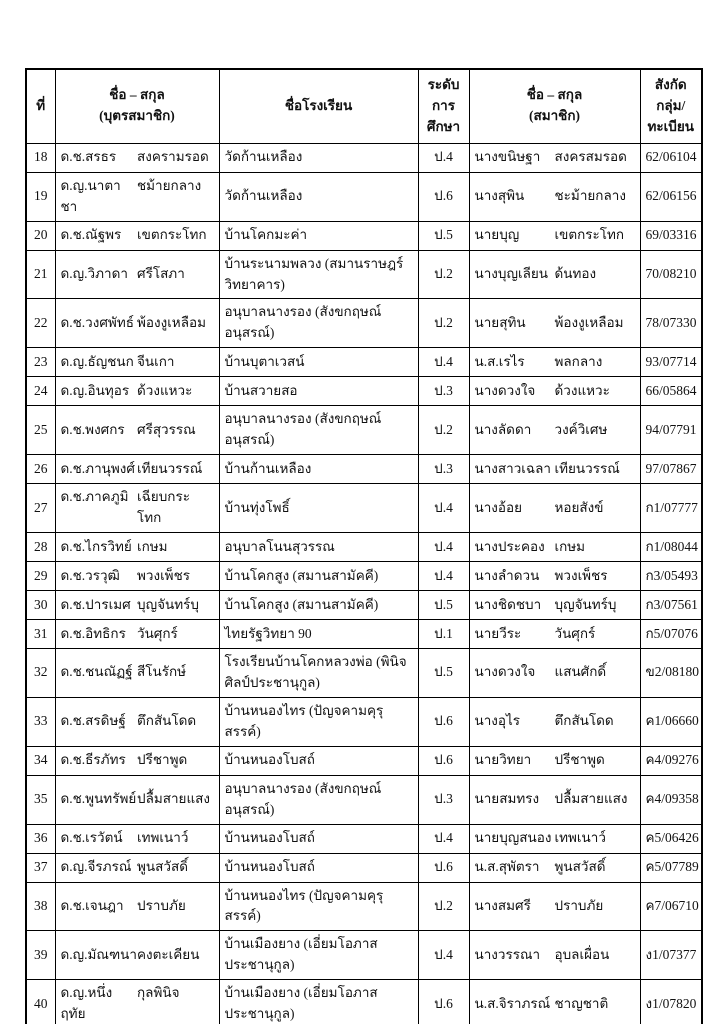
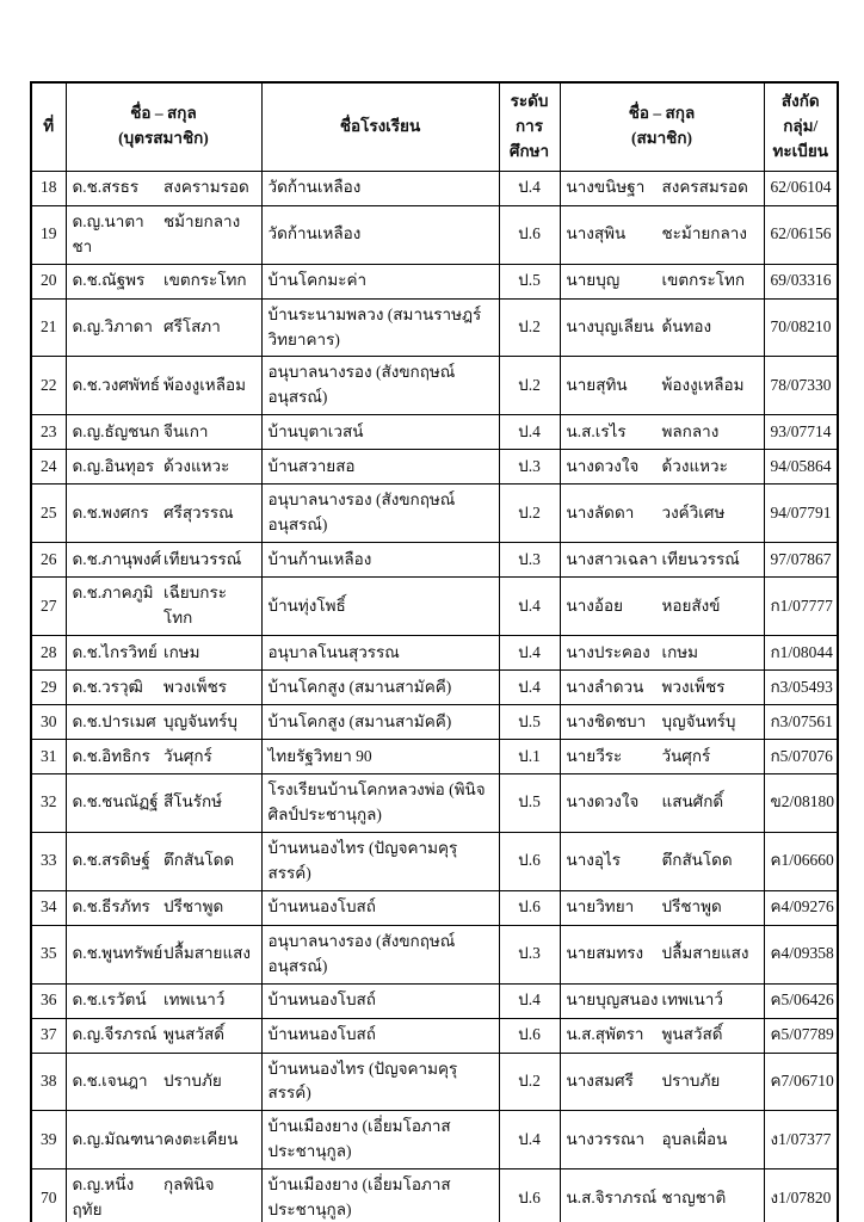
  ที่	ชื่อ – สกุล (บุตรสมาชิก)	ชื่อโรงเรียน	ระดับ การศึกษา	ชื่อ – สกุล (สมาชิก)	สังกัด กลุ่ม/ทะเบียน
  18	ด.ช.สรธร สงครามรอด	วัดก้านเหลือง	ป.4	นางขนิษฐา สงครสมรอด	62/06104
  19	ด.ญ.นาตาชา ชม้ายกลาง	วัดก้านเหลือง	ป.6	นางสุพิน ชะม้ายกลาง	62/06156
  20	ด.ช.ณัฐพร เขตกระโทก	บ้านโคกมะค่า	ป.5	นายบุญ เขตกระโทก	69/03316
  21	ด.ญ.วิภาดา ศรีโสภา	บ้านระนามพลวง (สมานราษฎร์วิทยาคาร)	ป.2	นางบุญเลียน ด้นทอง	70/08210
  22	ด.ช.วงศพัทธ์ พ้องงูเหลือม	อนุบาลนางรอง (สังขกฤษณ์อนุสรณ์)	ป.2	นายสุทิน พ้องงูเหลือม	78/07330
  23	ด.ญ.ธัญชนก จีนเกา	บ้านบุตาเวสน์	ป.4	น.ส.เรไร พลกลาง	93/07714
- 24	ด.ญ.อินทุอร ด้วงแหวะ	บ้านสวายสอ	ป.3	นางดวงใจ ด้วงแหวะ	66/05864
+ 24	ด.ญ.อินทุอร ด้วงแหวะ	บ้านสวายสอ	ป.3	นางดวงใจ ด้วงแหวะ	94/05864
  25	ด.ช.พงศกร ศรีสุวรรณ	อนุบาลนางรอง (สังขกฤษณ์อนุสรณ์)	ป.2	นางลัดดา วงค์วิเศษ	94/07791
  26	ด.ช.ภานุพงศ์ เทียนวรรณ์	บ้านก้านเหลือง	ป.3	นางสาวเฉลา เทียนวรรณ์	97/07867
  27	ด.ช.ภาคภูมิ เฉียบกระโทก	บ้านทุ่งโพธิ์	ป.4	นางอ้อย หอยสังข์	ก1/07777
  28	ด.ช.ไกรวิทย์ เกษม	อนุบาลโนนสุวรรณ	ป.4	นางประคอง เกษม	ก1/08044
  29	ด.ช.วรวุฒิ พวงเพ็ชร	บ้านโคกสูง (สมานสามัคคี)	ป.4	นางลำดวน พวงเพ็ชร	ก3/05493
  30	ด.ช.ปารเมศ บุญจันทร์บุ	บ้านโคกสูง (สมานสามัคคี)	ป.5	นางชิดชบา บุญจันทร์บุ	ก3/07561
  31	ด.ช.อิทธิกร วันศุกร์	ไทยรัฐวิทยา 90	ป.1	นายวีระ วันศุกร์	ก5/07076
  32	ด.ช.ชนณัฏฐ์ สีโนรักษ์	โรงเรียนบ้านโคกหลวงพ่อ (พินิจศิลป์ประชานุกูล)	ป.5	นางดวงใจ แสนศักดิ์	ข2/08180
  33	ด.ช.สรดิษฐ์ ตึกสันโดด	บ้านหนองไทร (ปัญจคามคุรุสรรค์)	ป.6	นางอุไร ตึกสันโดด	ค1/06660
  34	ด.ช.ธีรภัทร ปรีชาพูด	บ้านหนองโบสถ์	ป.6	นายวิทยา ปรีชาพูด	ค4/09276
  35	ด.ช.พูนทรัพย์ ปลื้มสายแสง	อนุบาลนางรอง (สังขกฤษณ์อนุสรณ์)	ป.3	นายสมทรง ปลื้มสายแสง	ค4/09358
  36	ด.ช.เรวัตน์ เทพเนาว์	บ้านหนองโบสถ์	ป.4	นายบุญสนอง เทพเนาว์	ค5/06426
  37	ด.ญ.จีรภรณ์ พูนสวัสดิ์	บ้านหนองโบสถ์	ป.6	น.ส.สุพัตรา พูนสวัสดิ์	ค5/07789
  38	ด.ช.เจนฎา ปราบภัย	บ้านหนองไทร (ปัญจคามคุรุสรรค์)	ป.2	นางสมศรี ปราบภัย	ค7/06710
  39	ด.ญ.มัณฑนา คงตะเคียน	บ้านเมืองยาง (เอี่ยมโอภาสประชานุกูล)	ป.4	นางวรรณา อุบลเผื่อน	ง1/07377
- 40	ด.ญ.หนึ่งฤทัย กุลพินิจ	บ้านเมืองยาง (เอี่ยมโอภาสประชานุกูล)	ป.6	น.ส.จิราภรณ์ ชาญชาติ	ง1/07820
+ 70	ด.ญ.หนึ่งฤทัย กุลพินิจ	บ้านเมืองยาง (เอี่ยมโอภาสประชานุกูล)	ป.6	น.ส.จิราภรณ์ ชาญชาติ	ง1/07820
